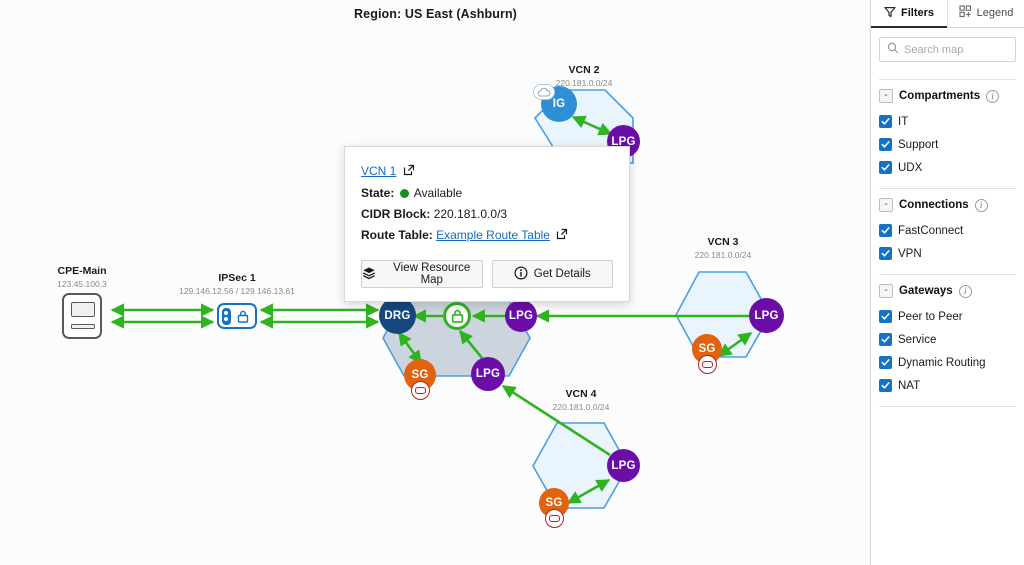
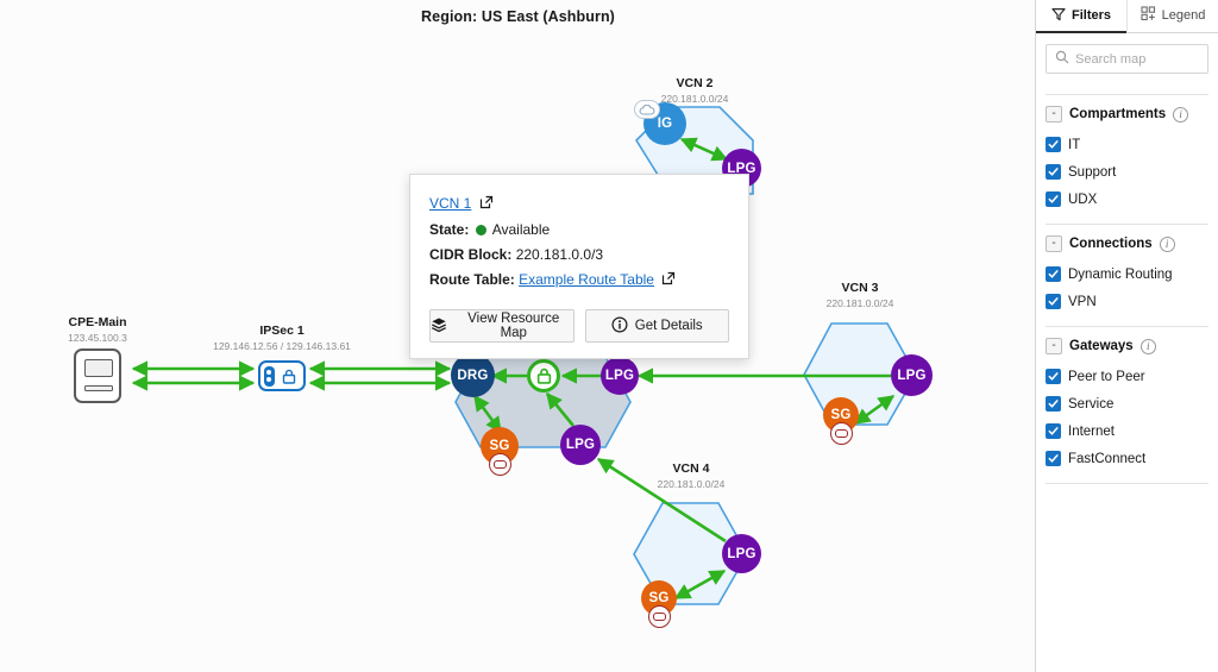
  Region: US East (Ashburn)
  VCN 2
  220.181.0.0/24
  VCN 3
  220.181.0.0/24
  VCN 4
  220.181.0.0/24
  CPE-Main
  123.45.100.3
  IPSec 1
  129.146.12.56 / 129.146.13.61
  IG
  LPG
  DRG
  LPG
  LPG
  SG
  LPG
  SG
  LPG
  SG
  VCN 1
  State: Available
  CIDR Block: 220.181.0.0/3
  Route Table: Example Route Table
  View Resource Map
  Get Details
  Filters
  Legend
  Search map
  -
  Compartments
  i
  IT
  Support
  UDX
  -
  Connections
  i
- FastConnect
+ Dynamic Routing
  VPN
  -
  Gateways
  i
  Peer to Peer
  Service
+ Internet
- Dynamic Routing
+ FastConnect
- NAT
